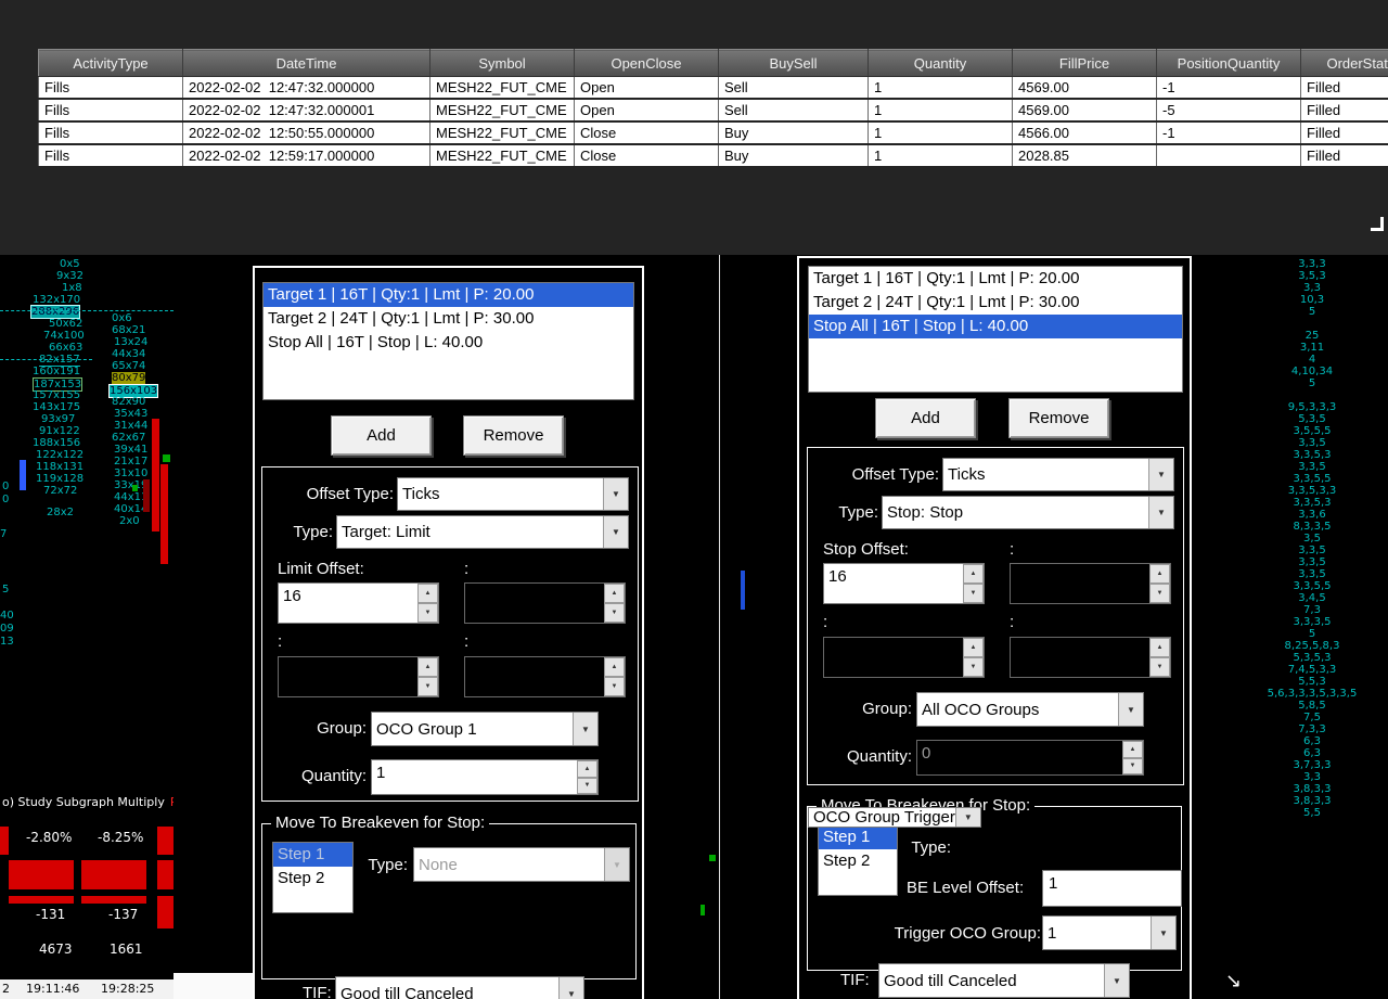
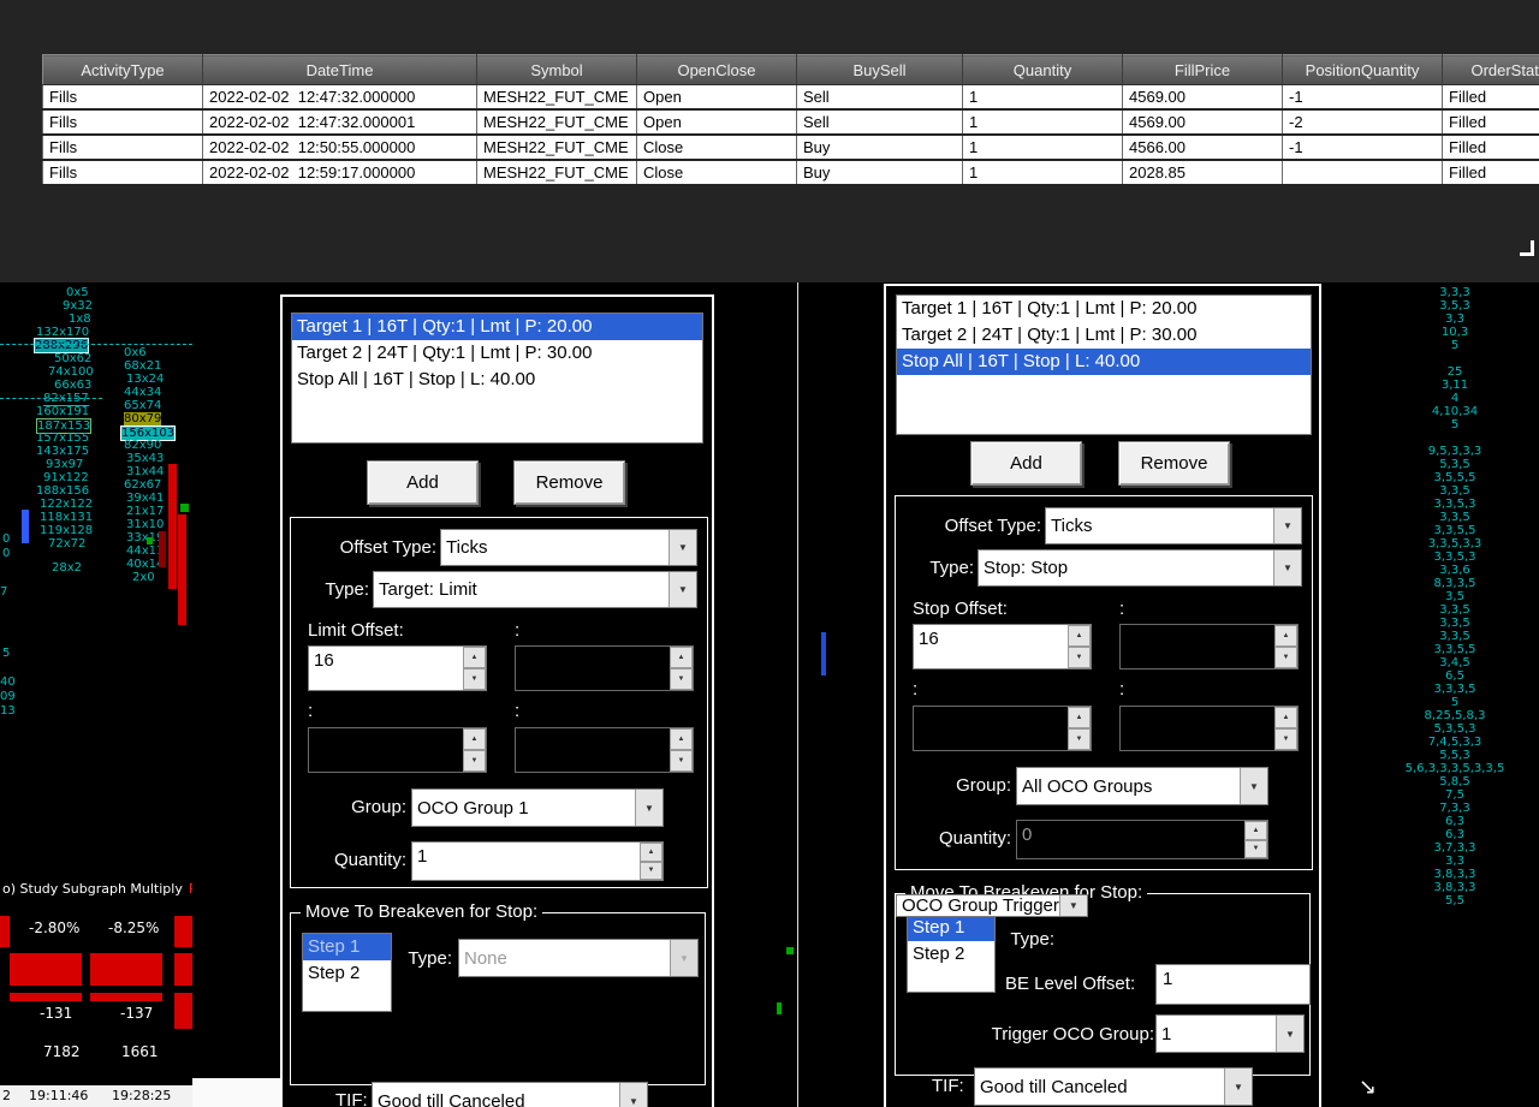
  ActivityType	DateTime	Symbol	OpenClose	BuySell	Quantity	FillPrice	PositionQuantity	OrderStat
  Fills	2022-02-02 12:47:32.000000	MESH22_FUT_CME	Open	Sell	1	4569.00	-1	Filled
- Fills	2022-02-02 12:47:32.000001	MESH22_FUT_CME	Open	Sell	1	4569.00	-5	Filled
+ Fills	2022-02-02 12:47:32.000001	MESH22_FUT_CME	Open	Sell	1	4569.00	-2	Filled
  Fills	2022-02-02 12:50:55.000000	MESH22_FUT_CME	Close	Buy	1	4566.00	-1	Filled
  Fills	2022-02-02 12:59:17.000000	MESH22_FUT_CME	Close	Buy	1	2028.85		Filled
  o) Study Subgraph Multiply
  -2.80%
  -8.25%
  -131
  -137
- 4673
+ 7182
  1661
  2
  19:11:46
  19:28:25
  0x5
  9x32
  1x8
  132x170
  288x296
  50x62
  74x100
  66x63
  82x157
  160x191
  187x153
  157x155
  143x175
  93x97
  91x122
  188x156
  122x122
  118x131
  119x128
  72x72
  28x2
  0x6
  68x21
  13x24
  44x34
  65x74
  80x79
  156x103
  82x90
  35x43
  31x44
  62x67
  39x41
  21x17
  31x10
  44x1
  40x1
  2x0
  0
  0
  7
  5
  40
  09
  13
  ↘
  Target 1 | 16T | Qty:1 | Lmt | P: 20.00
  Target 2 | 24T | Qty:1 | Lmt | P: 30.00
  Stop All | 16T | Stop | L: 40.00
  Add
  Remove
  Offset Type:
  Ticks
  ▼
  Type:
  Target: Limit
  ▼
  Limit Offset:
  :
  16
  :
  :
  Group:
  OCO Group 1
  ▼
  Quantity:
  1
  Move To Breakeven for Stop:
  Step 1
  Step 2
  Type:
  None
  ▼
  TIF:
  Good till Canceled
  ▼
  Target 1 | 16T | Qty:1 | Lmt | P: 20.00
  Target 2 | 24T | Qty:1 | Lmt | P: 30.00
  Stop All | 16T | Stop | L: 40.00
  Add
  Remove
  Offset Type:
  Ticks
  ▼
  Type:
  Stop: Stop
  ▼
  Stop Offset:
  :
  16
  :
  :
  Group:
  All OCO Groups
  ▼
  Quantity:
  0
  Move To Breakeven for Stop:
  Step 1
  Step 2
  Type:
  OCO Group Trigger
  ▼
  BE Level Offset:
  1
  Trigger OCO Group:
  1
  ▼
  TIF:
  Good till Canceled
  ▼
  3,3,3
  3,5,3
  3,3
  10,3
  5
  25
  3,11
  4
  4,10,34
  5
  9,5,3,3,3
  5,3,5
  3,5,5,5
  3,3,5
  3,3,5,3
  3,3,5
  3,3,5,5
  3,3,5,3,3
  3,3,5,3
  3,3,6
  8,3,3,5
  3,5
  3,3,5
  3,3,5
  3,3,5
  3,3,5,5
  3,4,5
- 7,3
+ 6,5
  3,3,3,5
  5
  8,25,5,8,3
  5,3,5,3
  7,4,5,3,3
  5,5,3
  5,6,3,3,3,5,3,3,5
  5,8,5
  7,5
  7,3,3
  6,3
  6,3
  3,7,3,3
  3,3
  3,8,3,3
  3,8,3,3
  5,5
